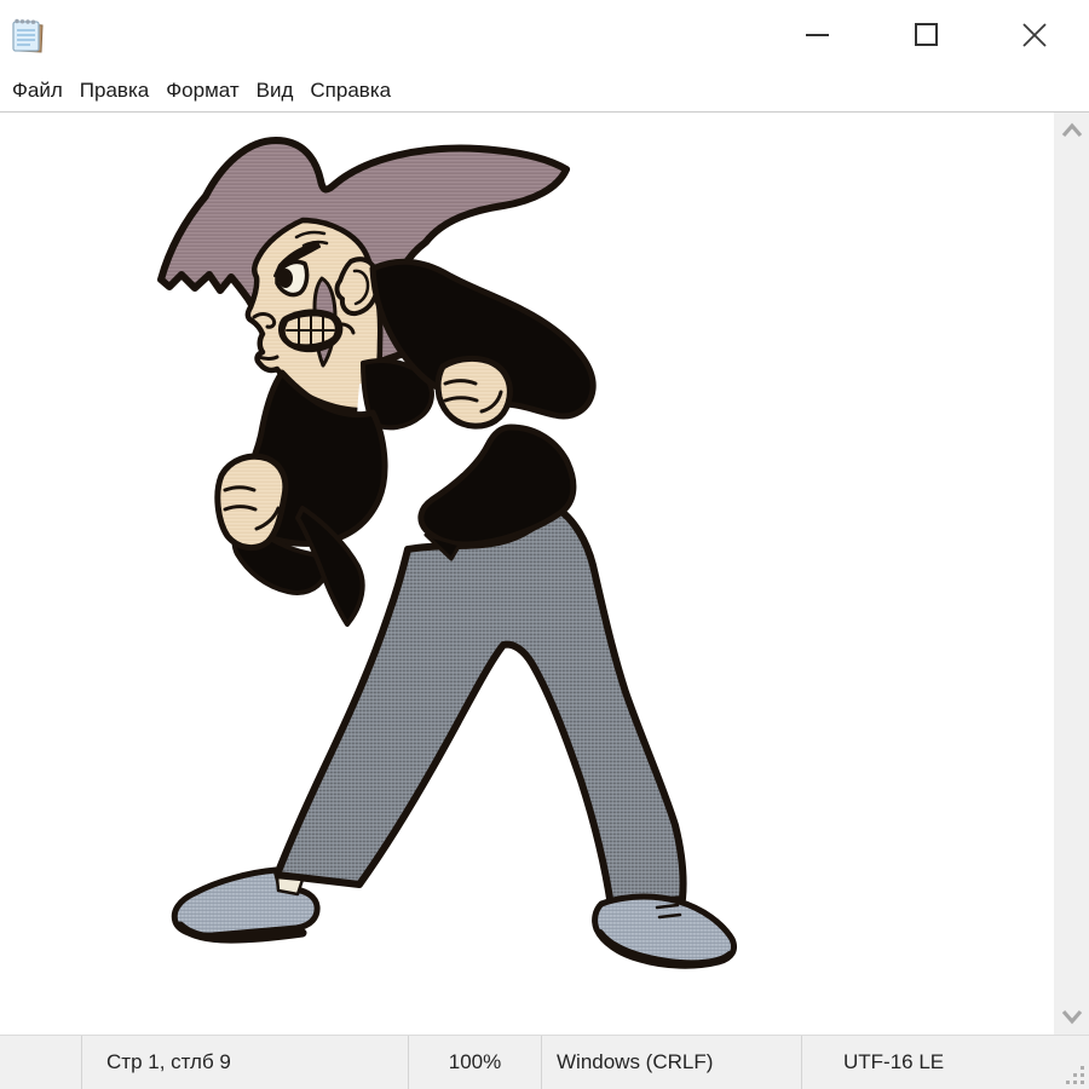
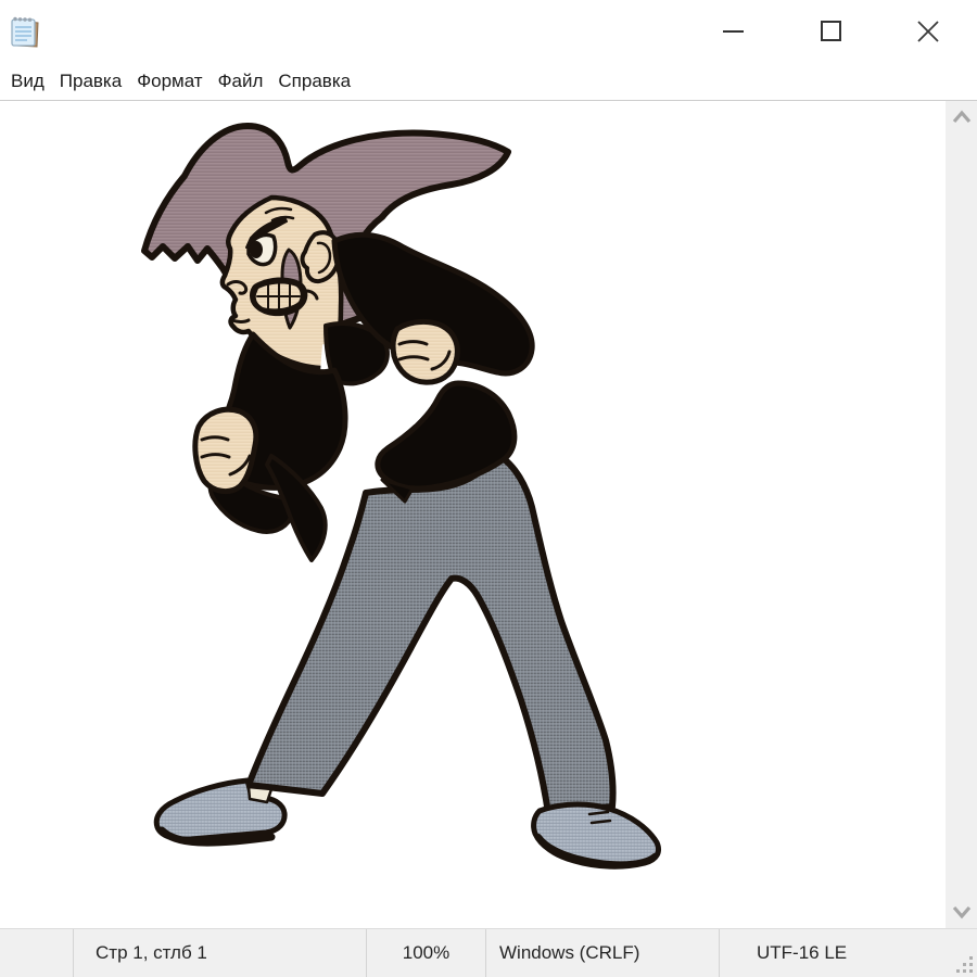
- Файл
+ Вид
  Правка
  Формат
- Вид
+ Файл
  Справка
- Стр 1, стлб 9
+ Стр 1, стлб 1
  100%
  Windows (CRLF)
  UTF-16 LE
